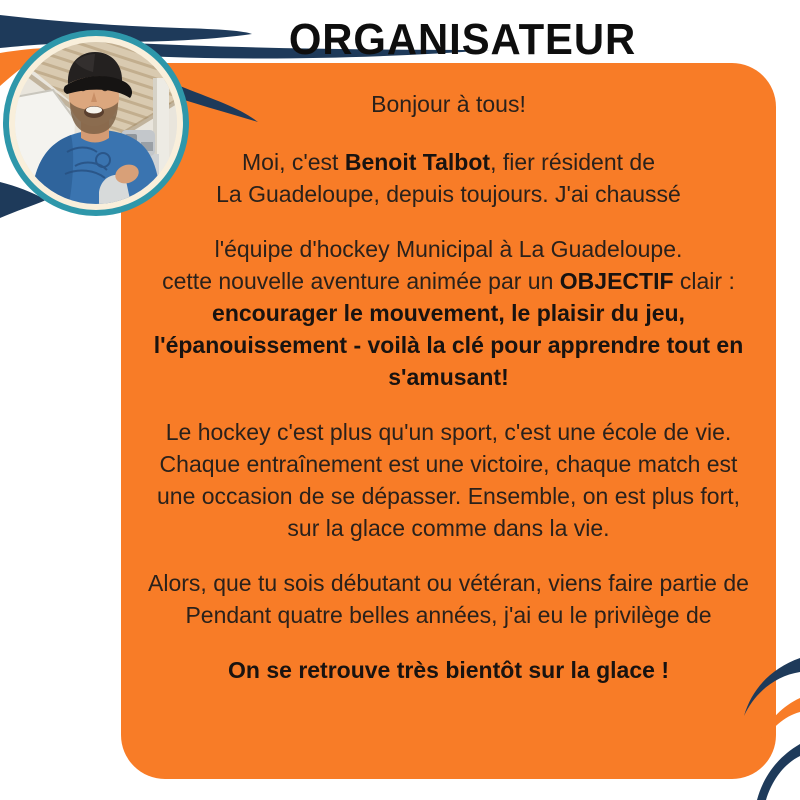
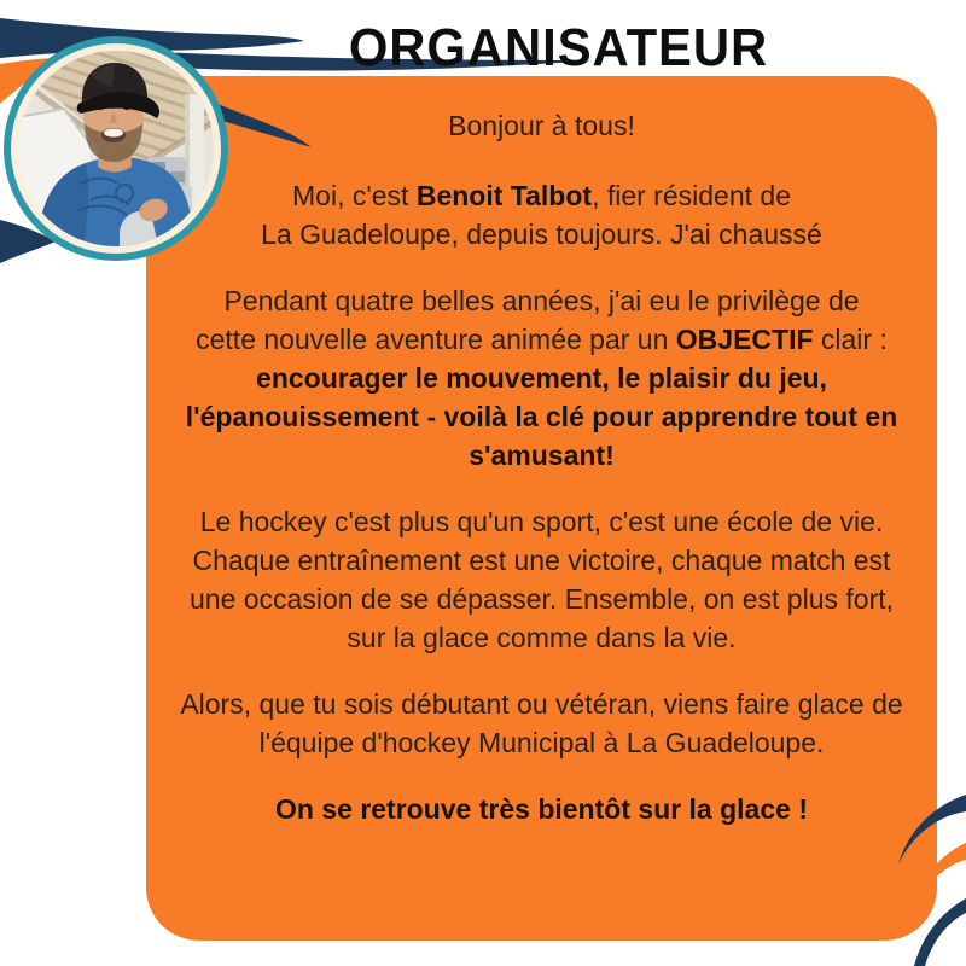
  ORGANISATEUR
  Bonjour à tous!
  Moi, c'est Benoit Talbot, fier résident de
  La Guadeloupe, depuis toujours. J'ai chaussé
- l'équipe d'hockey Municipal à La Guadeloupe.
+ Pendant quatre belles années, j'ai eu le privilège de
  cette nouvelle aventure animée par un OBJECTIF clair :
  encourager le mouvement, le plaisir du jeu,
  l'épanouissement - voilà la clé pour apprendre tout en
  s'amusant!
  Le hockey c'est plus qu'un sport, c'est une école de vie.
  Chaque entraînement est une victoire, chaque match est
  une occasion de se dépasser. Ensemble, on est plus fort,
  sur la glace comme dans la vie.
- Alors, que tu sois débutant ou vétéran, viens faire partie de
+ Alors, que tu sois débutant ou vétéran, viens faire glace de
- Pendant quatre belles années, j'ai eu le privilège de
+ l'équipe d'hockey Municipal à La Guadeloupe.
  On se retrouve très bientôt sur la glace !
